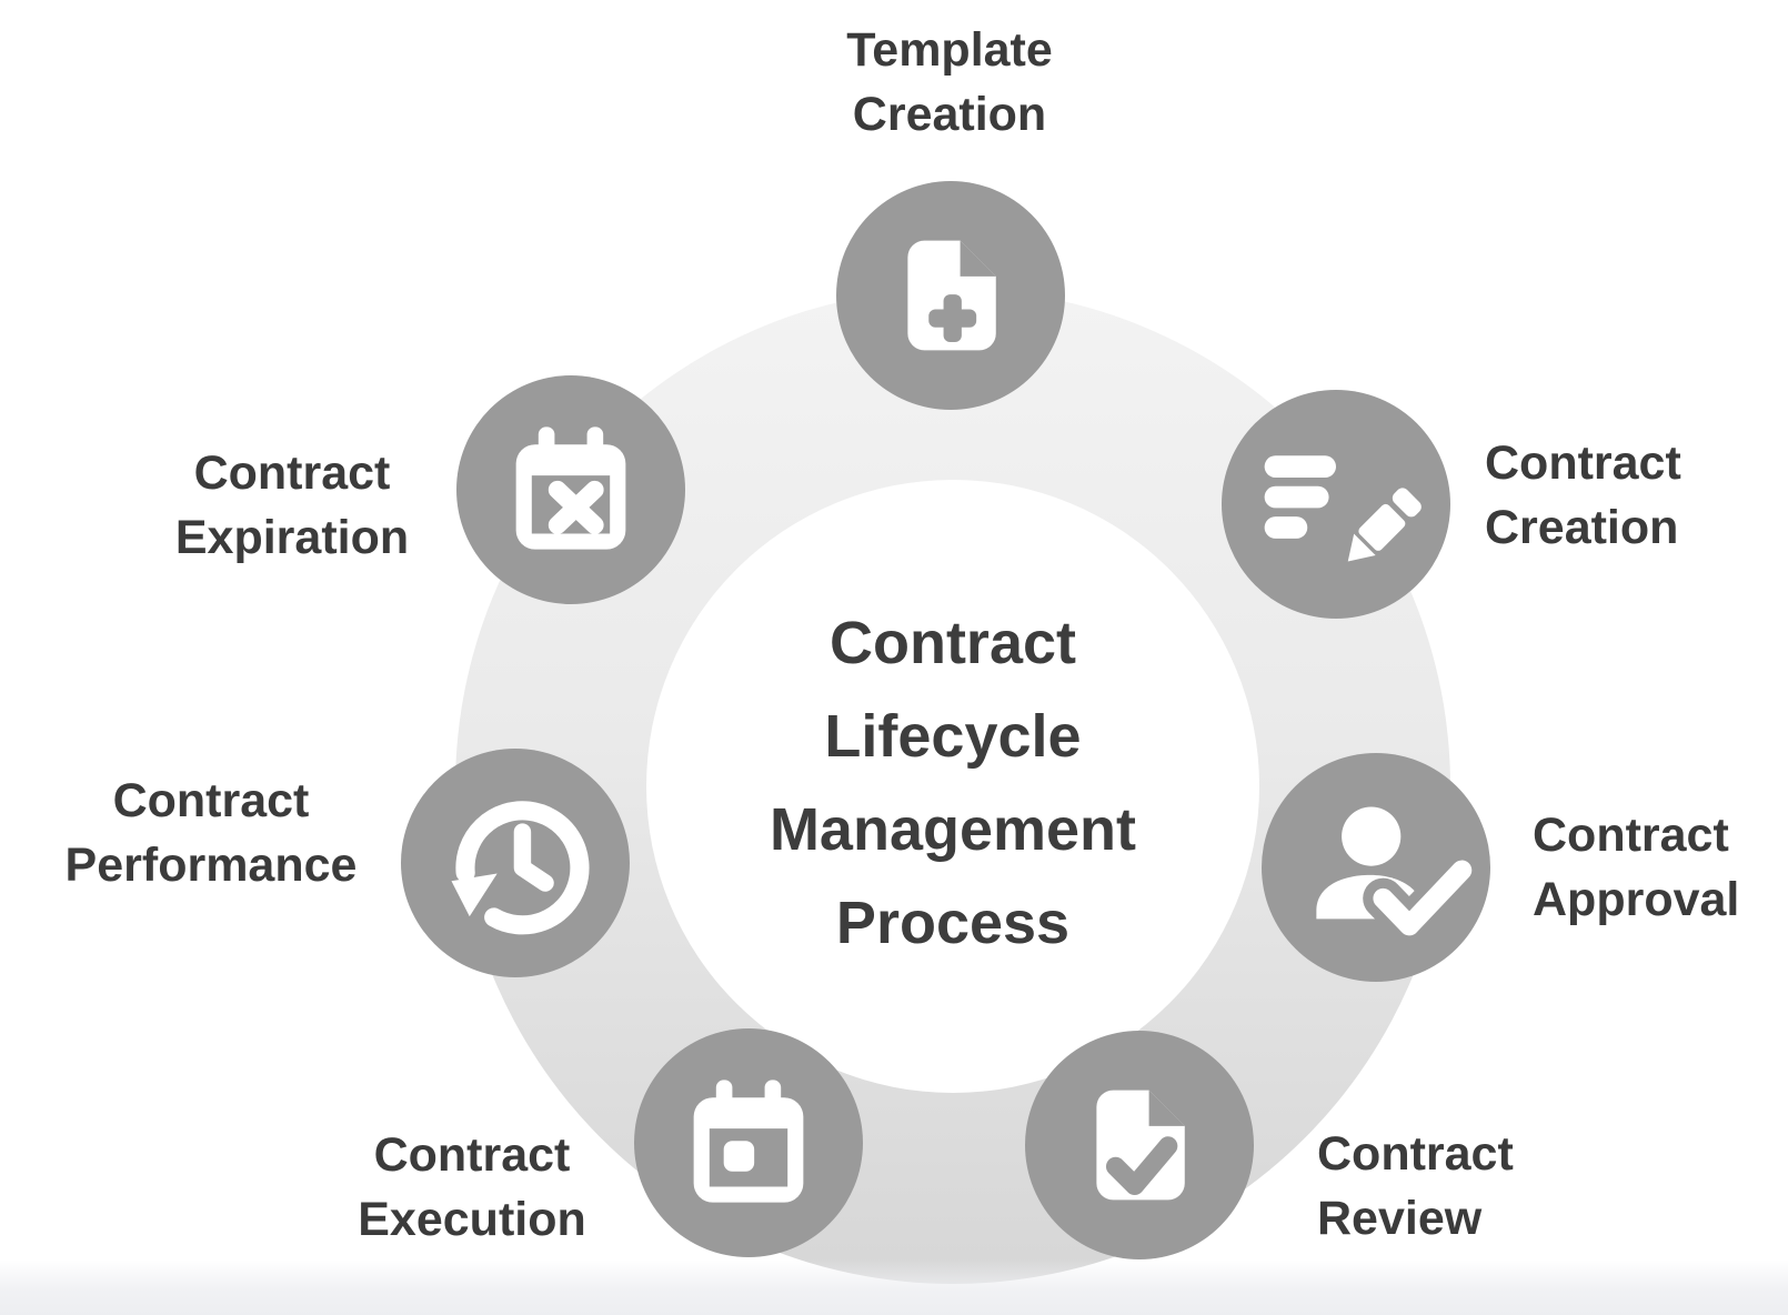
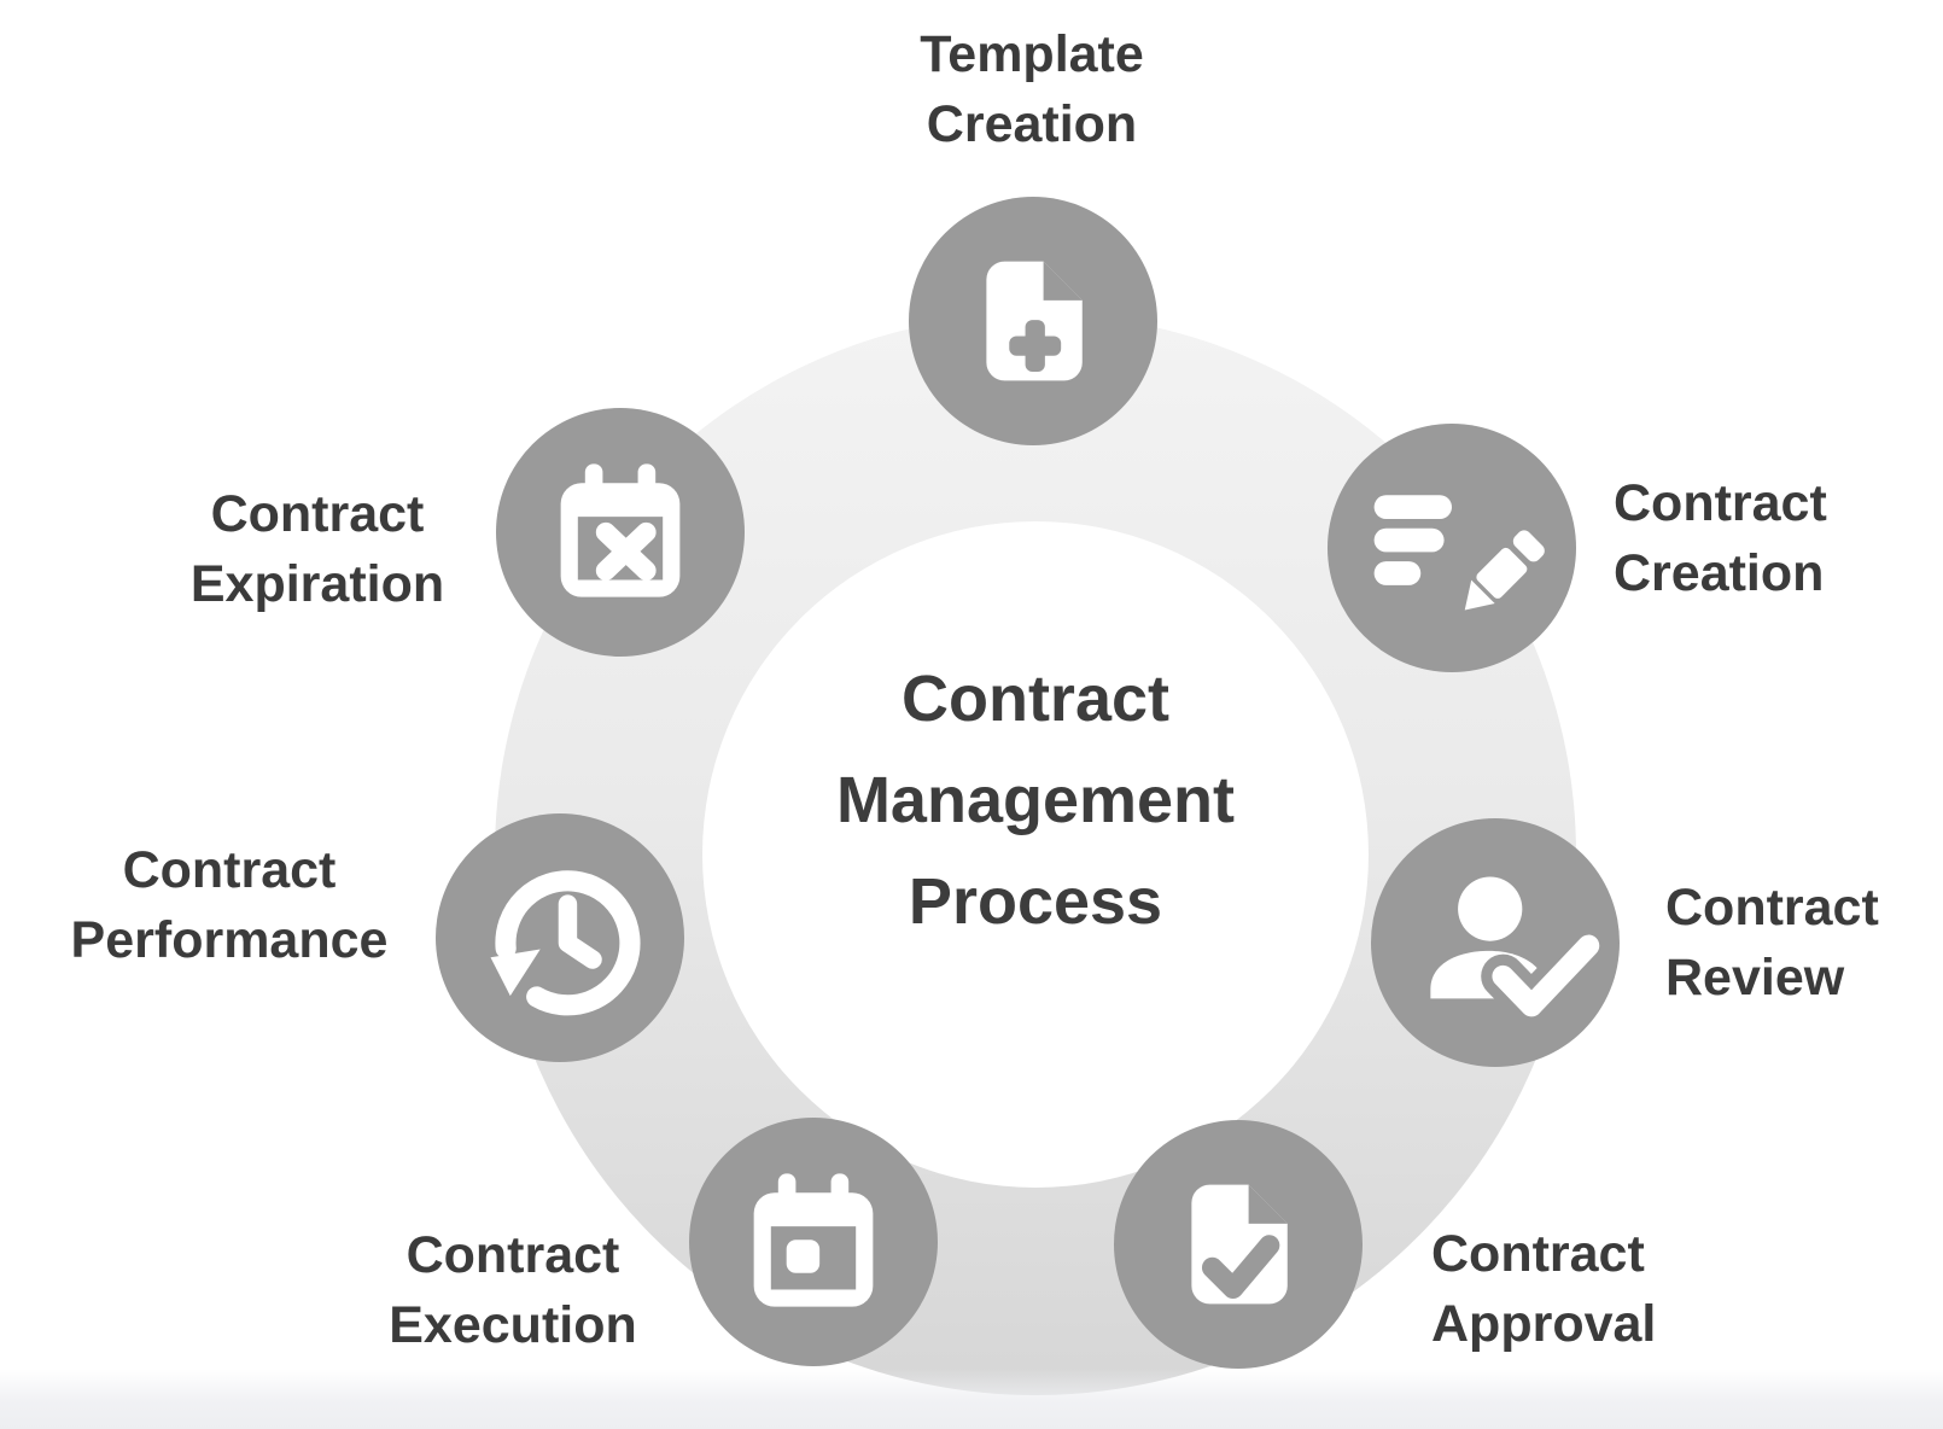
  Contract
- Lifecycle
  Management
  Process
  Template
  Creation
  Contract
  Creation
  Contract
- Approval
+ Review
  Contract
- Review
+ Approval
  Contract
  Execution
  Contract
  Performance
  Contract
  Expiration
